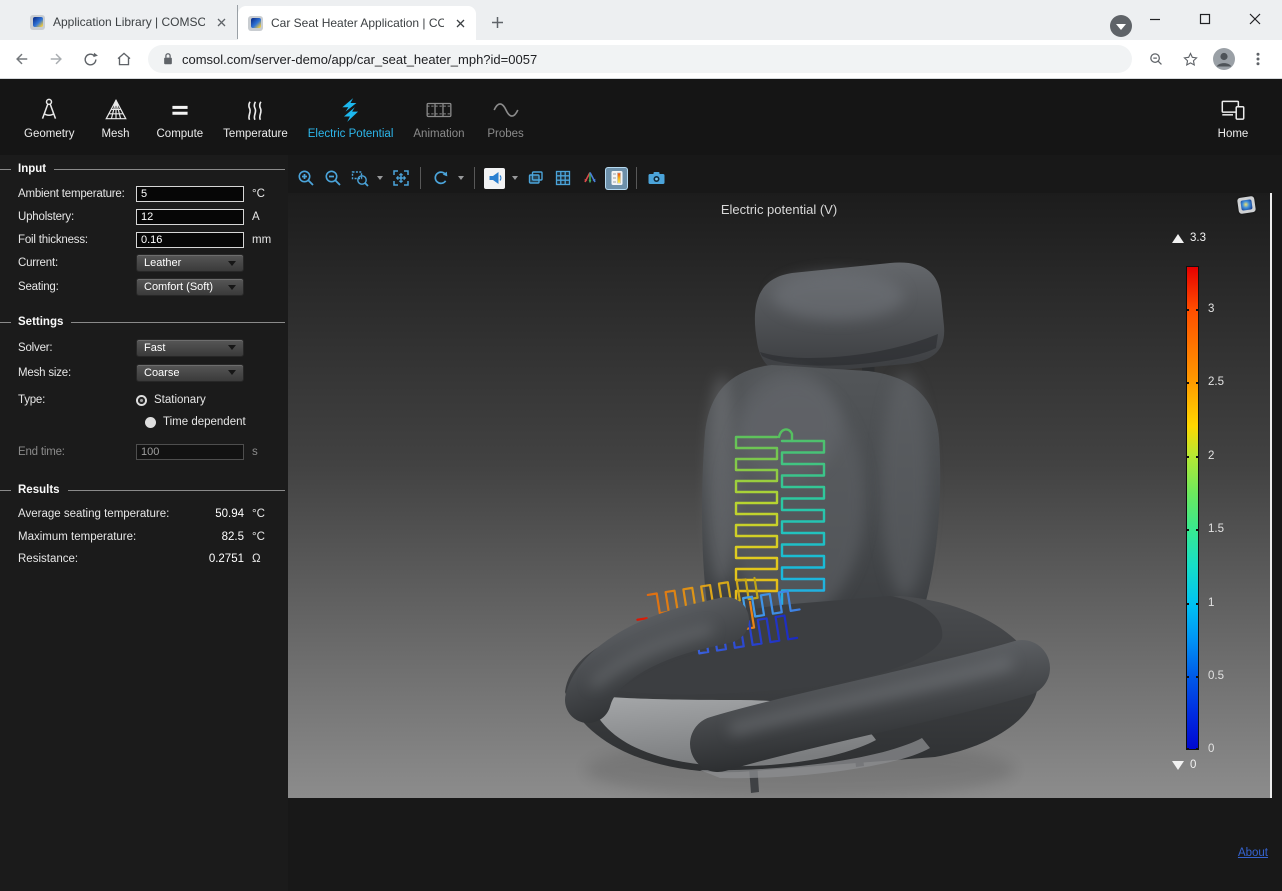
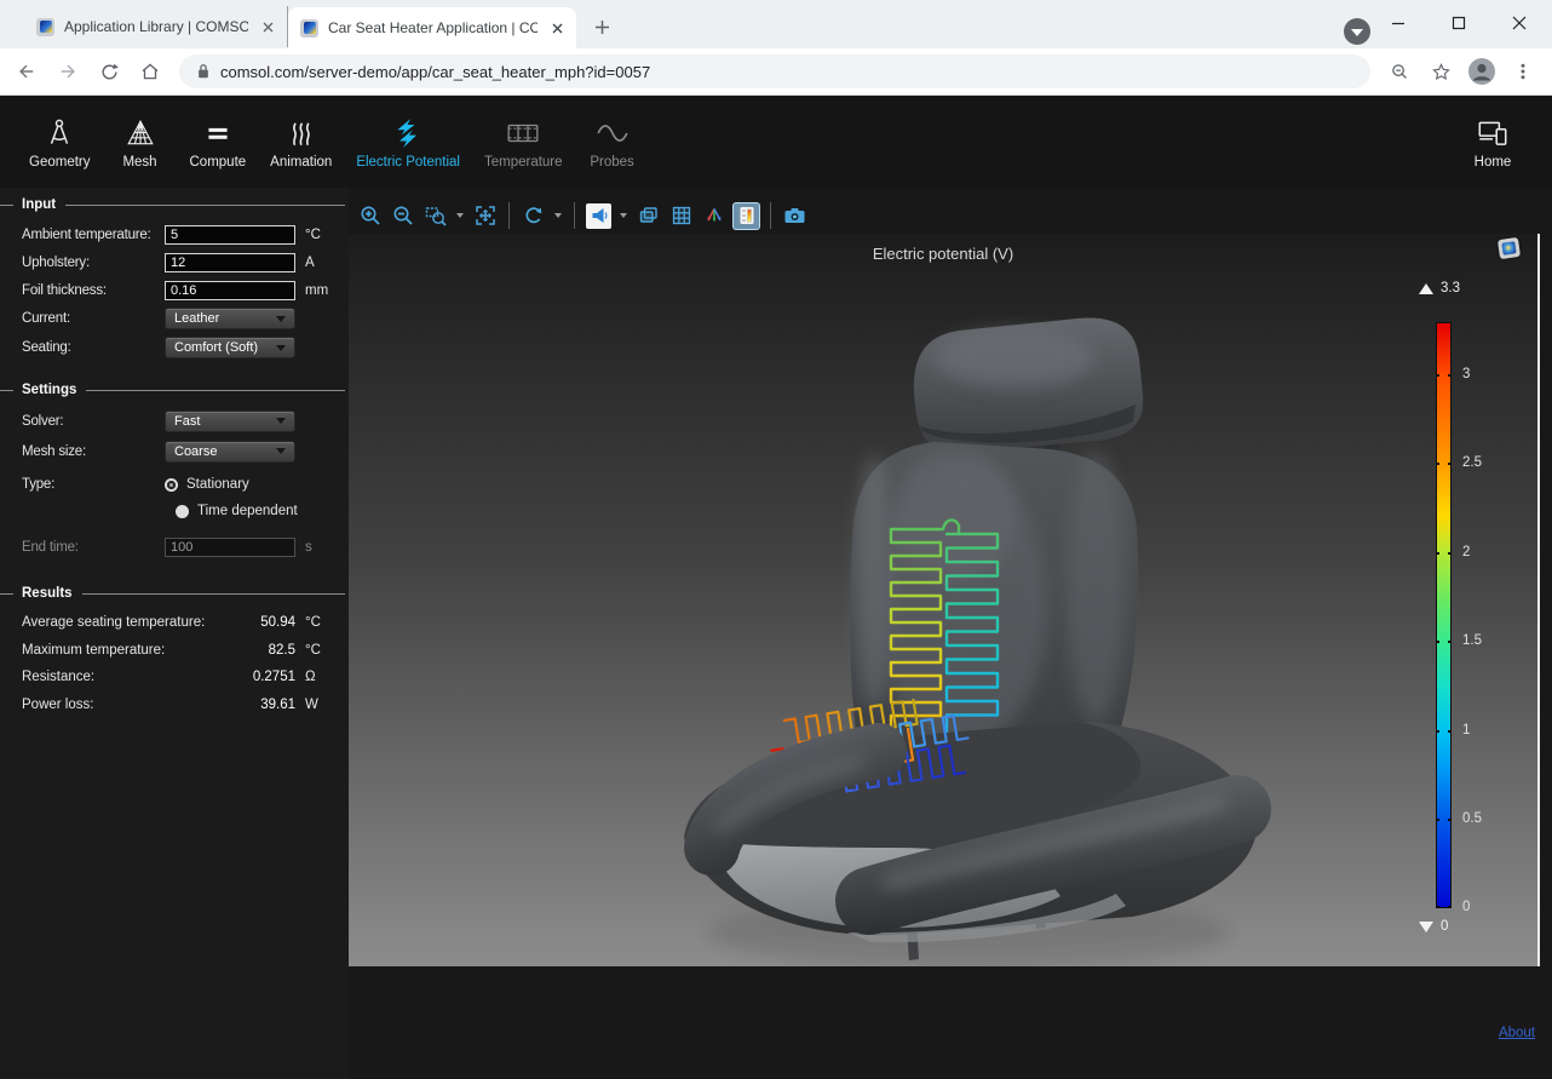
  Application Library | COMSO
  Car Seat Heater Application | CO
  comsol.com/server-demo/app/car_seat_heater_mph?id=0057
  Geometry
  Mesh
  Compute
- Temperature
+ Animation
  Electric Potential
- Animation
+ Temperature
  Probes
  Home
  Input
  Ambient temperature:
  5
  °C
  Upholstery:
  12
  A
  Foil thickness:
  0.16
  mm
  Current:
  Leather
  Seating:
  Comfort (Soft)
  Settings
  Solver:
  Fast
  Mesh size:
  Coarse
  Type:
  Stationary
  Time dependent
  End time:
  100
  s
  Results
  Average seating temperature:
  50.94
  °C
  Maximum temperature:
  82.5
  °C
  Resistance:
  0.2751
  Ω
+ Power loss:
+ 39.61
+ W
  Electric potential (V)
  3.3
  3
  2.5
  2
  1.5
  1
  0.5
  0
  0
  About
